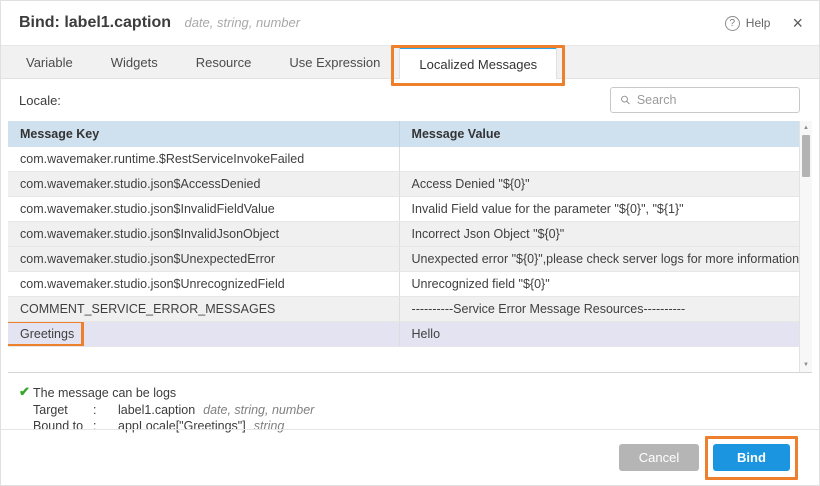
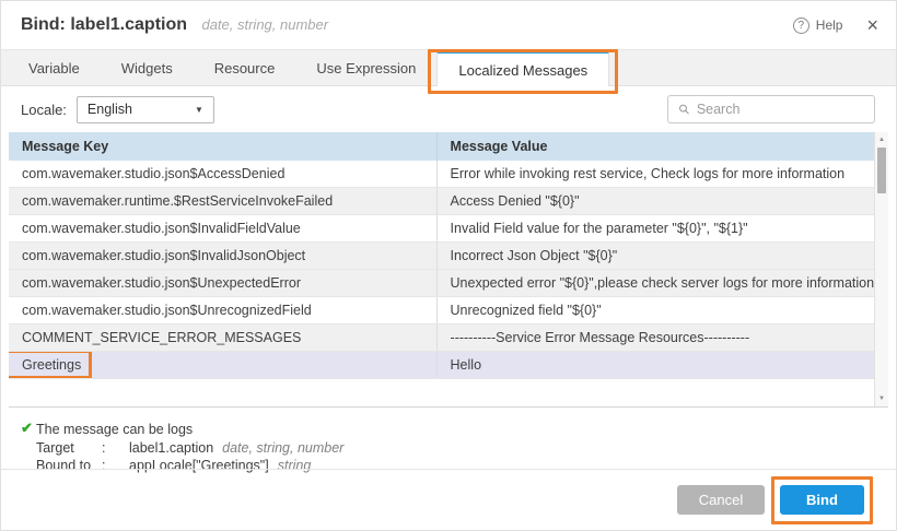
  Bind: label1.caption date, string, number
  ?
  Help
  ×
  Variable
  Widgets
  Resource
  Use Expression
  Localized Messages
  Locale:
+ English
+ ▼
  Search
  Message Key
  Message Value
- com.wavemaker.runtime.$RestServiceInvokeFailed
+ com.wavemaker.studio.json$AccessDenied
+ Error while invoking rest service, Check logs for more information
- com.wavemaker.studio.json$AccessDenied
+ com.wavemaker.runtime.$RestServiceInvokeFailed
  Access Denied "${0}"
  com.wavemaker.studio.json$InvalidFieldValue
  Invalid Field value for the parameter "${0}", "${1}"
  com.wavemaker.studio.json$InvalidJsonObject
  Incorrect Json Object "${0}"
  com.wavemaker.studio.json$UnexpectedError
  Unexpected error "${0}",please check server logs for more information
  com.wavemaker.studio.json$UnrecognizedField
  Unrecognized field "${0}"
  COMMENT_SERVICE_ERROR_MESSAGES
  ----------Service Error Message Resources----------
  Greetings
  Hello
  ✔
  The message can be logs
  Target
  :
  label1.caption
  date, string, number
  Bound to
  :
  appLocale["Greetings"]
  string
  Cancel
  Bind
